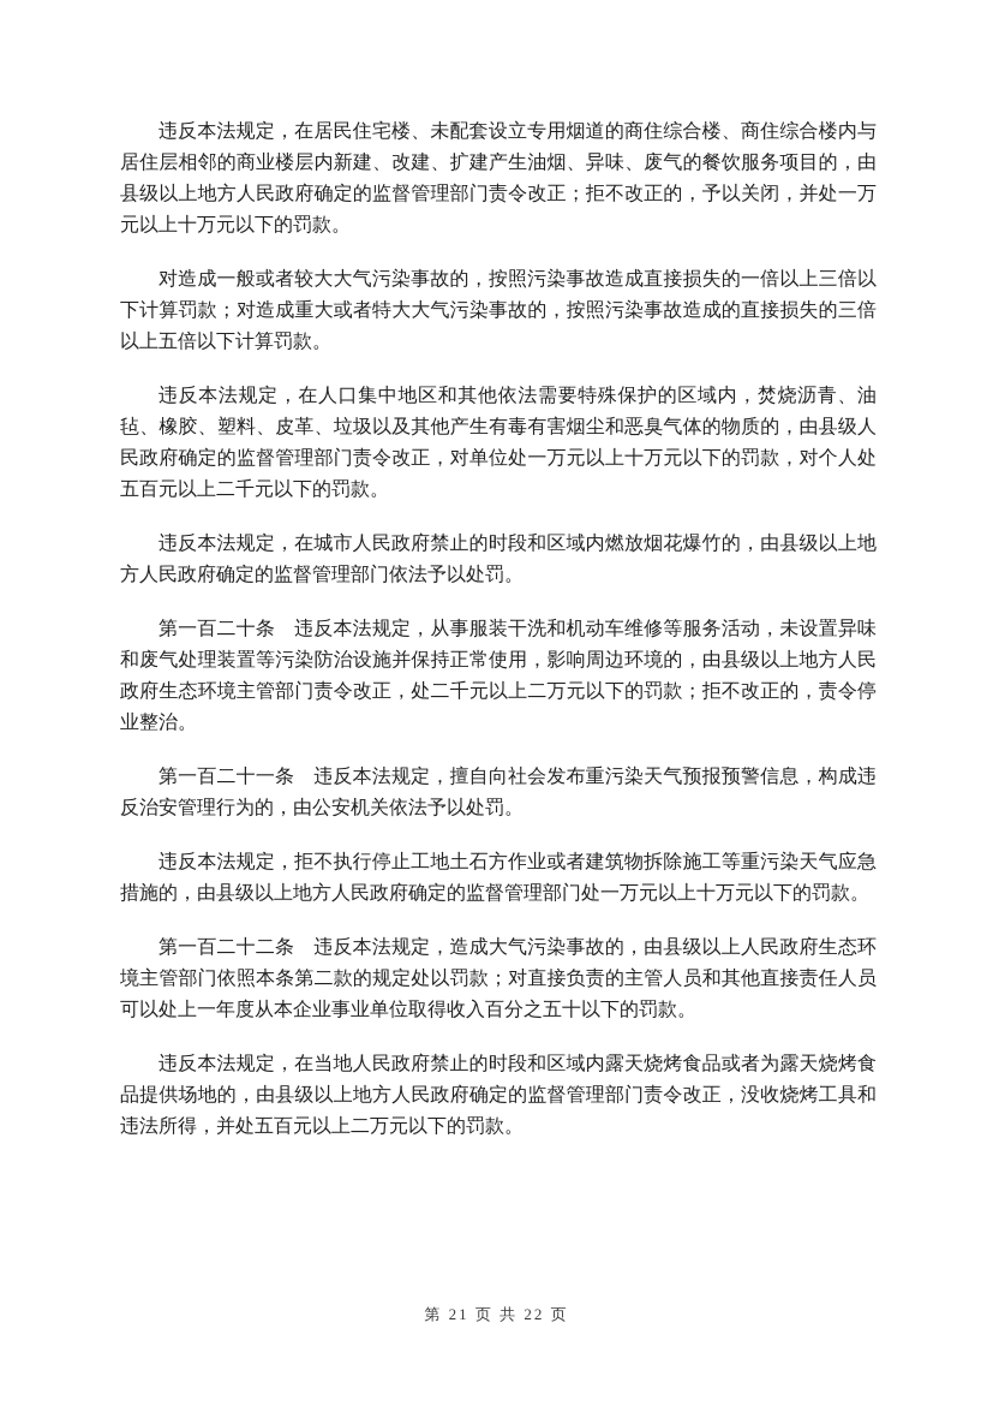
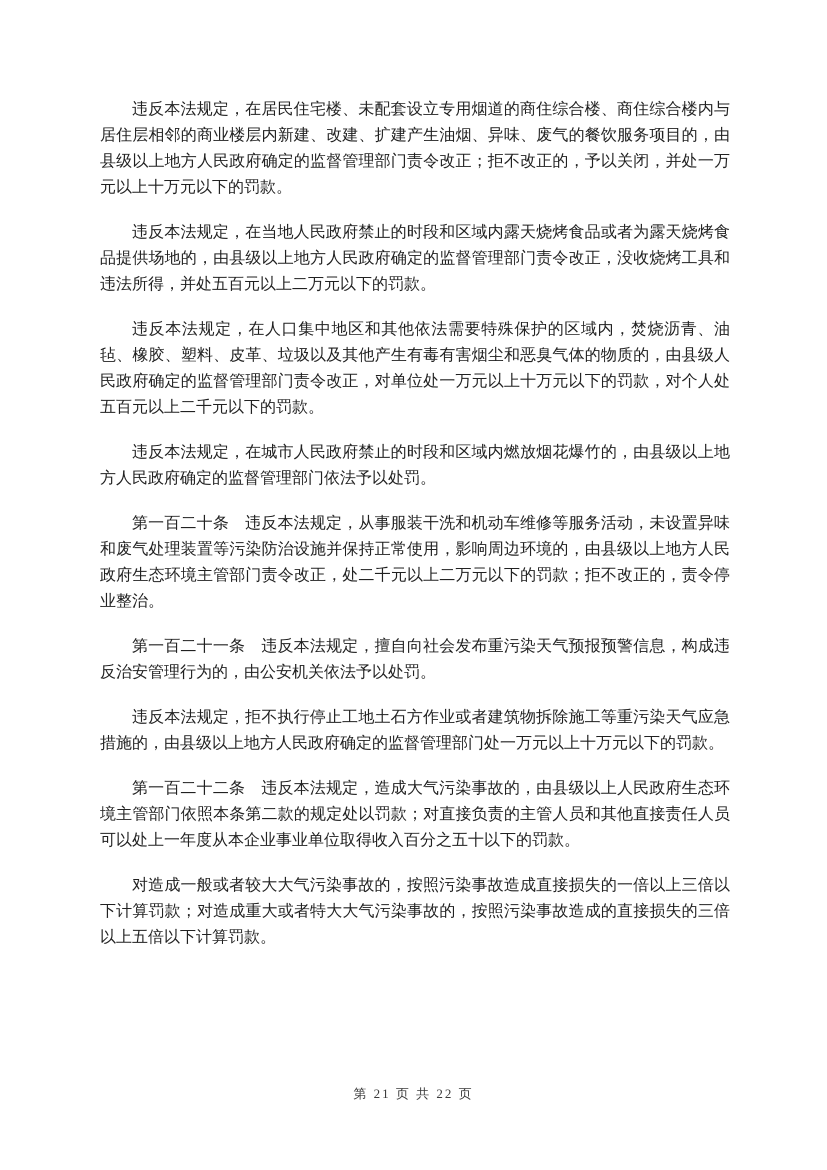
  违反本法规定，在居民住宅楼、未配套设立专用烟道的商住综合楼、商住综合楼内与居住层相邻的商业楼层内新建、改建、扩建产生油烟、异味、废气的餐饮服务项目的，由县级以上地方人民政府确定的监督管理部门责令改正；拒不改正的，予以关闭，并处一万元以上十万元以下的罚款。
- 对造成一般或者较大大气污染事故的，按照污染事故造成直接损失的一倍以上三倍以下计算罚款；对造成重大或者特大大气污染事故的，按照污染事故造成的直接损失的三倍以上五倍以下计算罚款。
+ 违反本法规定，在当地人民政府禁止的时段和区域内露天烧烤食品或者为露天烧烤食品提供场地的，由县级以上地方人民政府确定的监督管理部门责令改正，没收烧烤工具和违法所得，并处五百元以上二万元以下的罚款。
  违反本法规定，在人口集中地区和其他依法需要特殊保护的区域内，焚烧沥青、油毡、橡胶、塑料、皮革、垃圾以及其他产生有毒有害烟尘和恶臭气体的物质的，由县级人民政府确定的监督管理部门责令改正，对单位处一万元以上十万元以下的罚款，对个人处五百元以上二千元以下的罚款。
  违反本法规定，在城市人民政府禁止的时段和区域内燃放烟花爆竹的，由县级以上地方人民政府确定的监督管理部门依法予以处罚。
  第一百二十条 违反本法规定，从事服装干洗和机动车维修等服务活动，未设置异味和废气处理装置等污染防治设施并保持正常使用，影响周边环境的，由县级以上地方人民政府生态环境主管部门责令改正，处二千元以上二万元以下的罚款；拒不改正的，责令停业整治。
  第一百二十一条 违反本法规定，擅自向社会发布重污染天气预报预警信息，构成违反治安管理行为的，由公安机关依法予以处罚。
  违反本法规定，拒不执行停止工地土石方作业或者建筑物拆除施工等重污染天气应急措施的，由县级以上地方人民政府确定的监督管理部门处一万元以上十万元以下的罚款。
  第一百二十二条 违反本法规定，造成大气污染事故的，由县级以上人民政府生态环境主管部门依照本条第二款的规定处以罚款；对直接负责的主管人员和其他直接责任人员可以处上一年度从本企业事业单位取得收入百分之五十以下的罚款。
- 违反本法规定，在当地人民政府禁止的时段和区域内露天烧烤食品或者为露天烧烤食品提供场地的，由县级以上地方人民政府确定的监督管理部门责令改正，没收烧烤工具和违法所得，并处五百元以上二万元以下的罚款。
+ 对造成一般或者较大大气污染事故的，按照污染事故造成直接损失的一倍以上三倍以下计算罚款；对造成重大或者特大大气污染事故的，按照污染事故造成的直接损失的三倍以上五倍以下计算罚款。
  第 21 页 共 22 页
